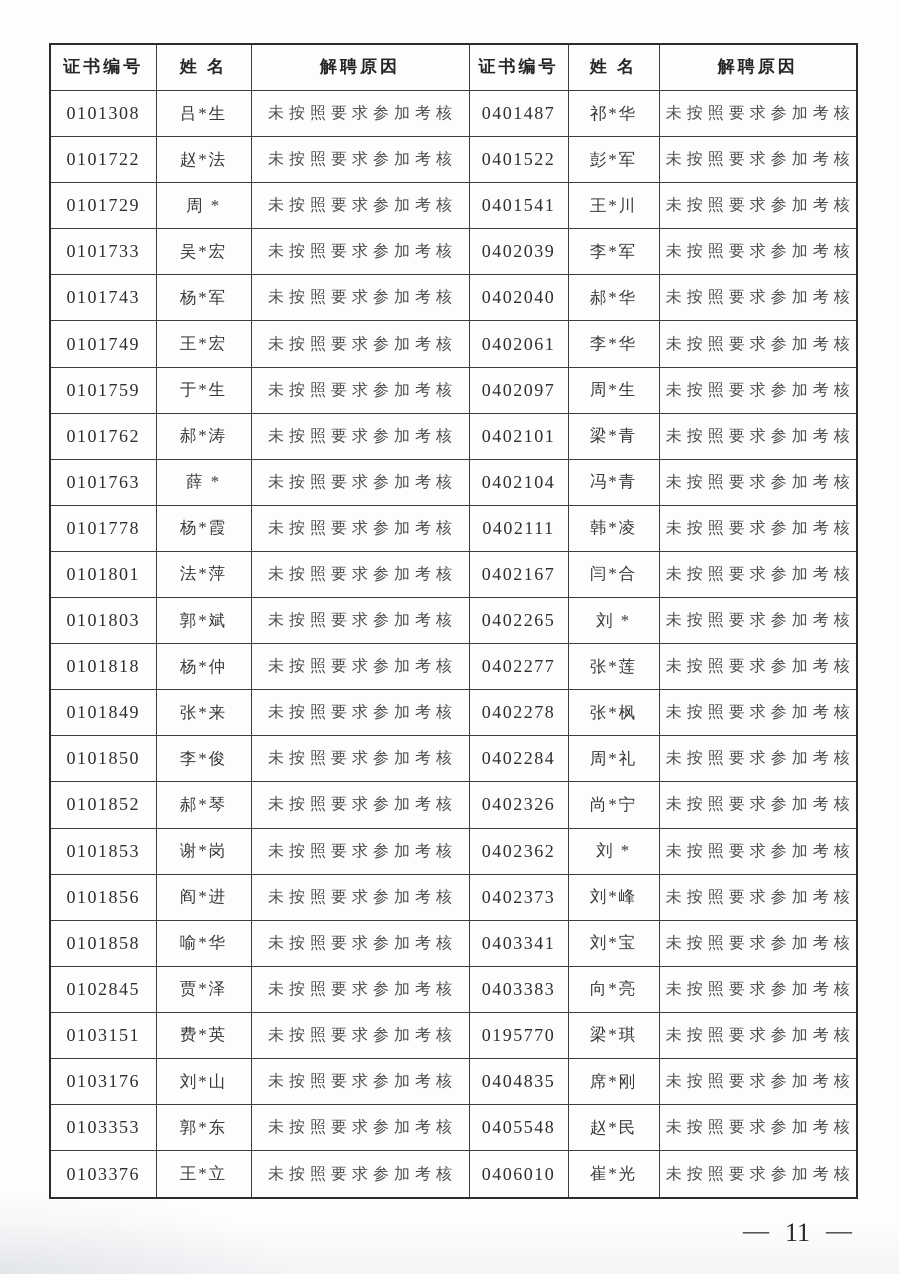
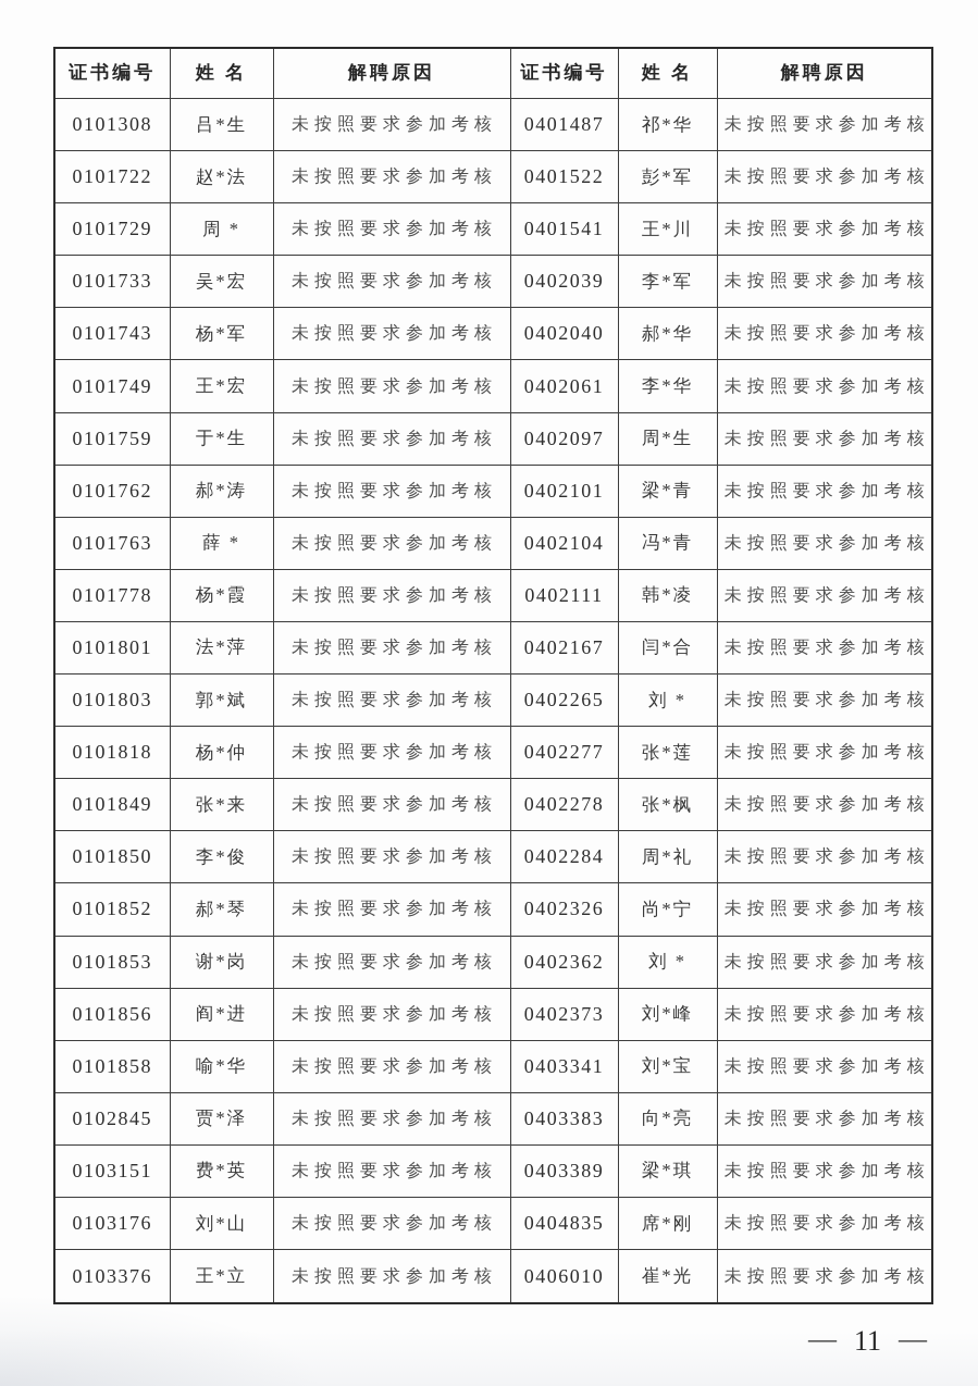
  证书编号	姓 名	解聘原因	证书编号	姓 名	解聘原因
  0101308	吕*生	未按照要求参加考核	0401487	祁*华	未按照要求参加考核
  0101722	赵*法	未按照要求参加考核	0401522	彭*军	未按照要求参加考核
  0101729	周 *	未按照要求参加考核	0401541	王*川	未按照要求参加考核
  0101733	吴*宏	未按照要求参加考核	0402039	李*军	未按照要求参加考核
  0101743	杨*军	未按照要求参加考核	0402040	郝*华	未按照要求参加考核
  0101749	王*宏	未按照要求参加考核	0402061	李*华	未按照要求参加考核
  0101759	于*生	未按照要求参加考核	0402097	周*生	未按照要求参加考核
  0101762	郝*涛	未按照要求参加考核	0402101	梁*青	未按照要求参加考核
  0101763	薛 *	未按照要求参加考核	0402104	冯*青	未按照要求参加考核
  0101778	杨*霞	未按照要求参加考核	0402111	韩*凌	未按照要求参加考核
  0101801	法*萍	未按照要求参加考核	0402167	闫*合	未按照要求参加考核
  0101803	郭*斌	未按照要求参加考核	0402265	刘 *	未按照要求参加考核
  0101818	杨*仲	未按照要求参加考核	0402277	张*莲	未按照要求参加考核
  0101849	张*来	未按照要求参加考核	0402278	张*枫	未按照要求参加考核
  0101850	李*俊	未按照要求参加考核	0402284	周*礼	未按照要求参加考核
  0101852	郝*琴	未按照要求参加考核	0402326	尚*宁	未按照要求参加考核
  0101853	谢*岗	未按照要求参加考核	0402362	刘 *	未按照要求参加考核
  0101856	阎*进	未按照要求参加考核	0402373	刘*峰	未按照要求参加考核
  0101858	喻*华	未按照要求参加考核	0403341	刘*宝	未按照要求参加考核
  0102845	贾*泽	未按照要求参加考核	0403383	向*亮	未按照要求参加考核
- 0103151	费*英	未按照要求参加考核	0195770	梁*琪	未按照要求参加考核
+ 0103151	费*英	未按照要求参加考核	0403389	梁*琪	未按照要求参加考核
  0103176	刘*山	未按照要求参加考核	0404835	席*刚	未按照要求参加考核
- 0103353	郭*东	未按照要求参加考核	0405548	赵*民	未按照要求参加考核
  0103376	王*立	未按照要求参加考核	0406010	崔*光	未按照要求参加考核
  —
  11
  —
